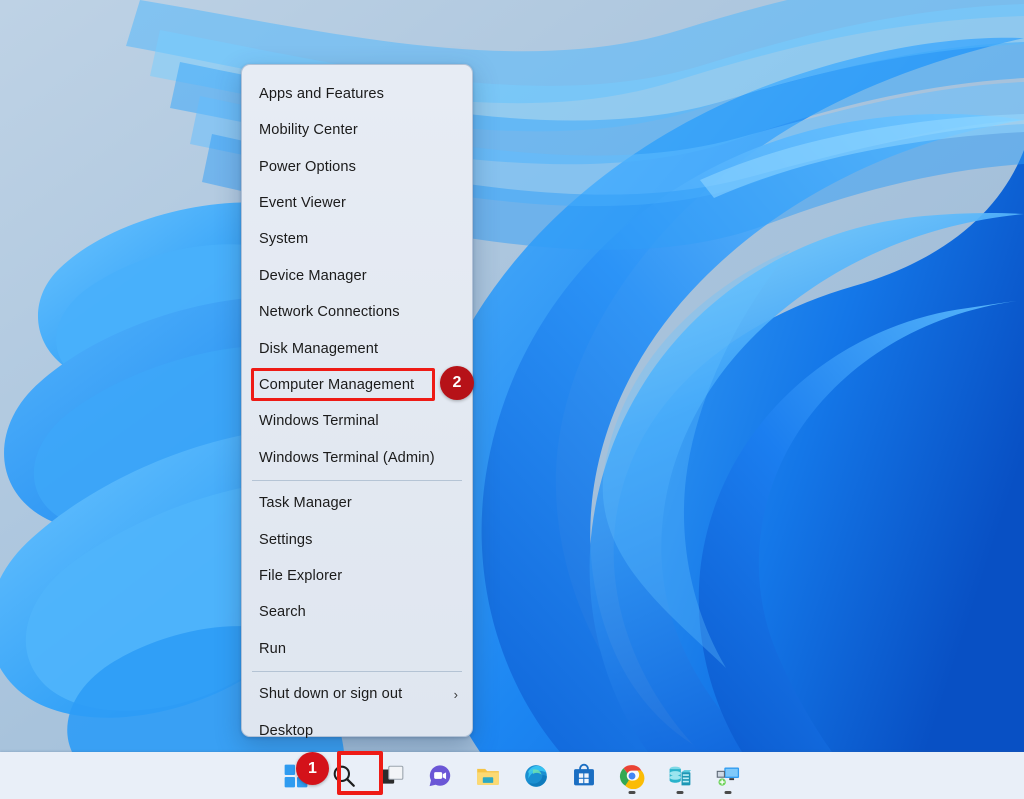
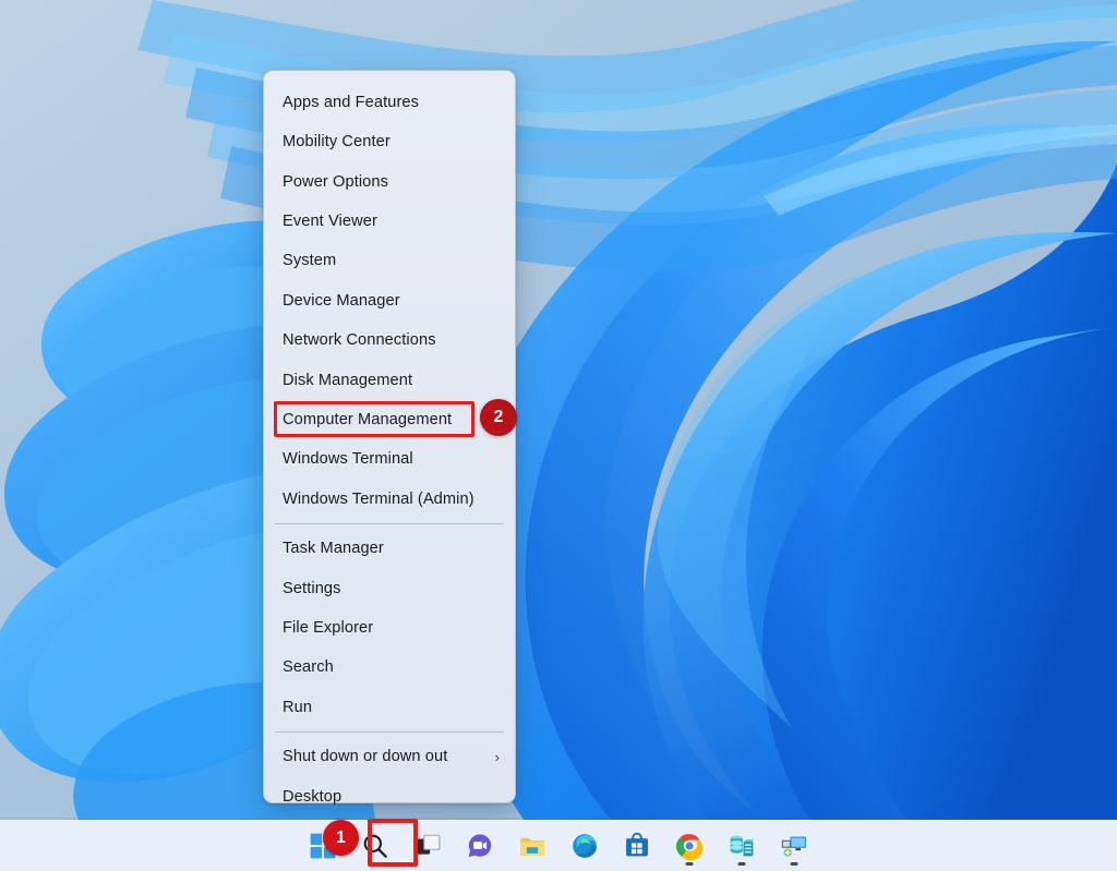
  Apps and Features
  Mobility Center
  Power Options
  Event Viewer
  System
  Device Manager
  Network Connections
  Disk Management
  Computer Management
  Windows Terminal
  Windows Terminal (Admin)
  Task Manager
  Settings
  File Explorer
  Search
  Run
- Shut down or sign out
+ Shut down or down out
  ›
  Desktop
  2
  1
